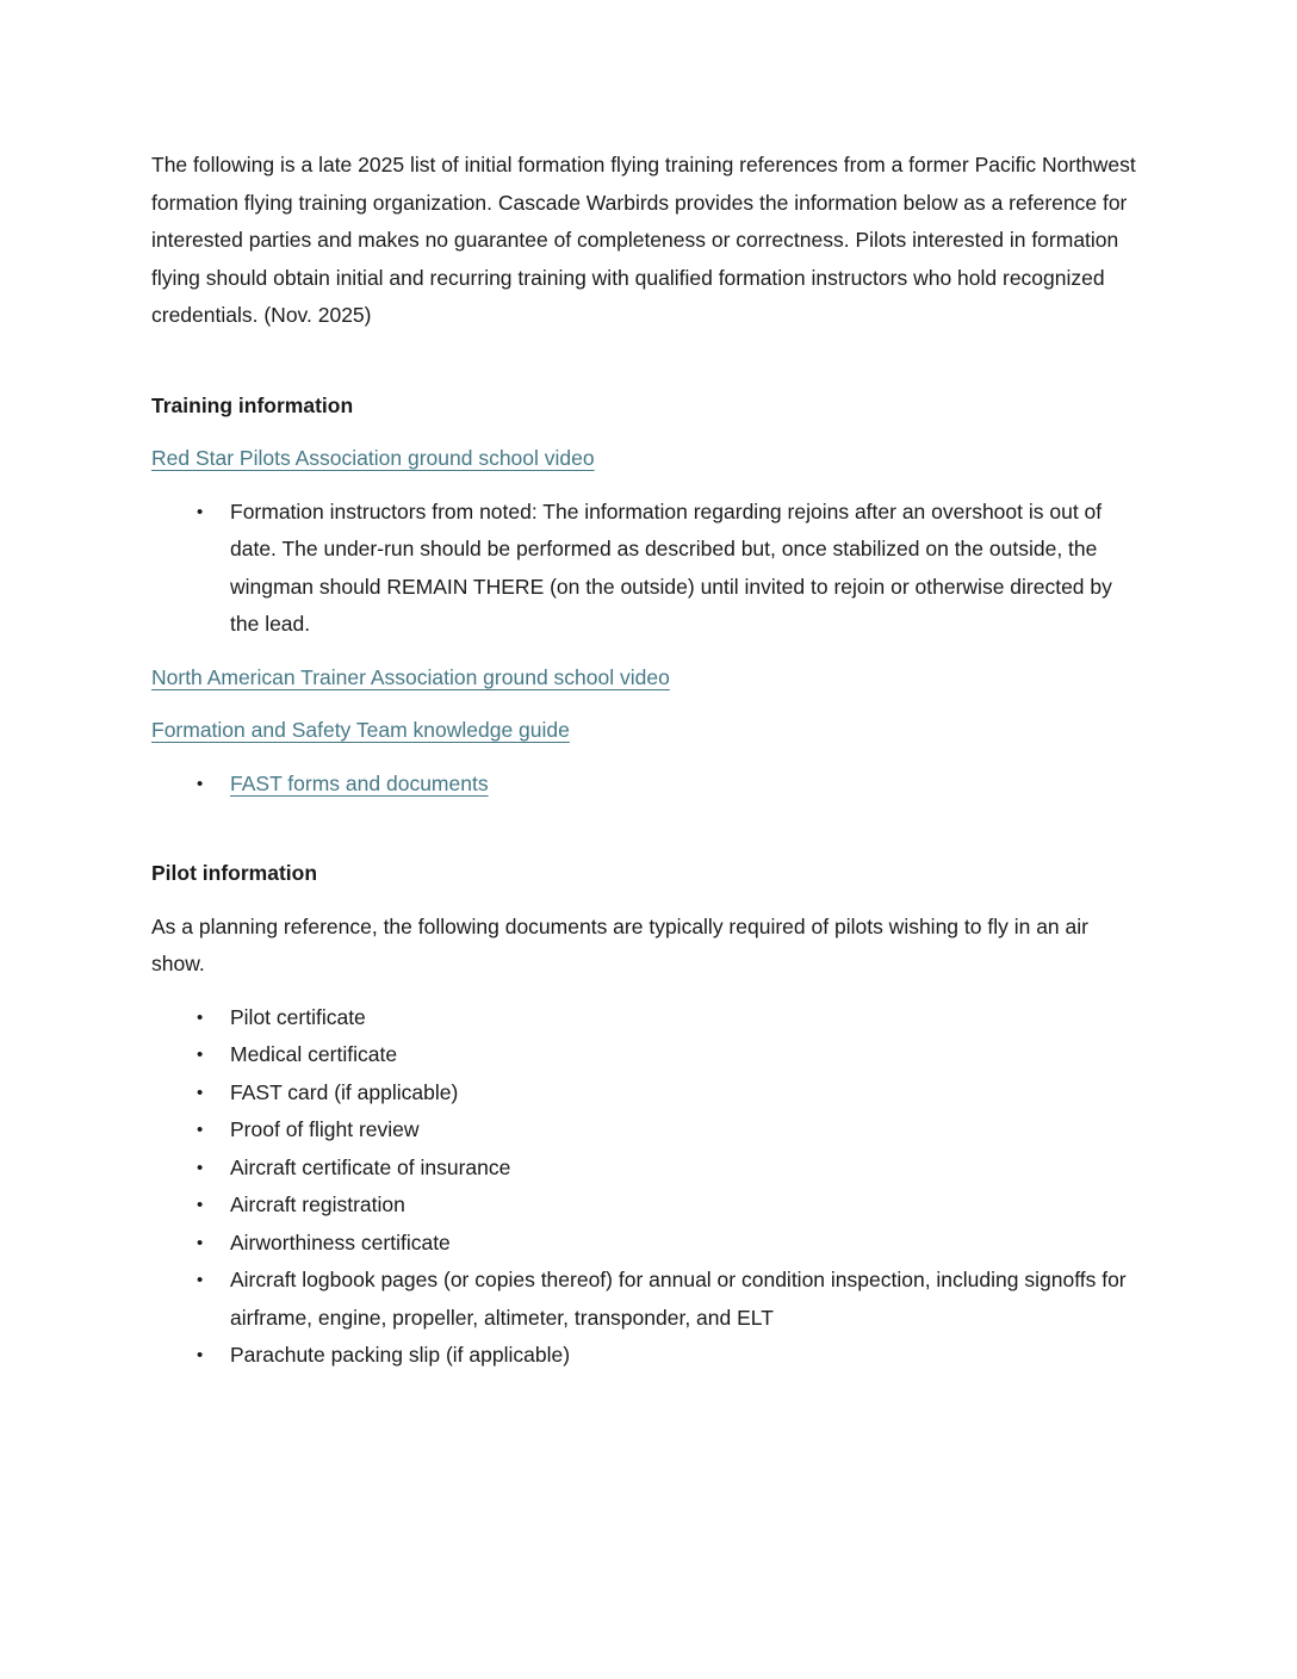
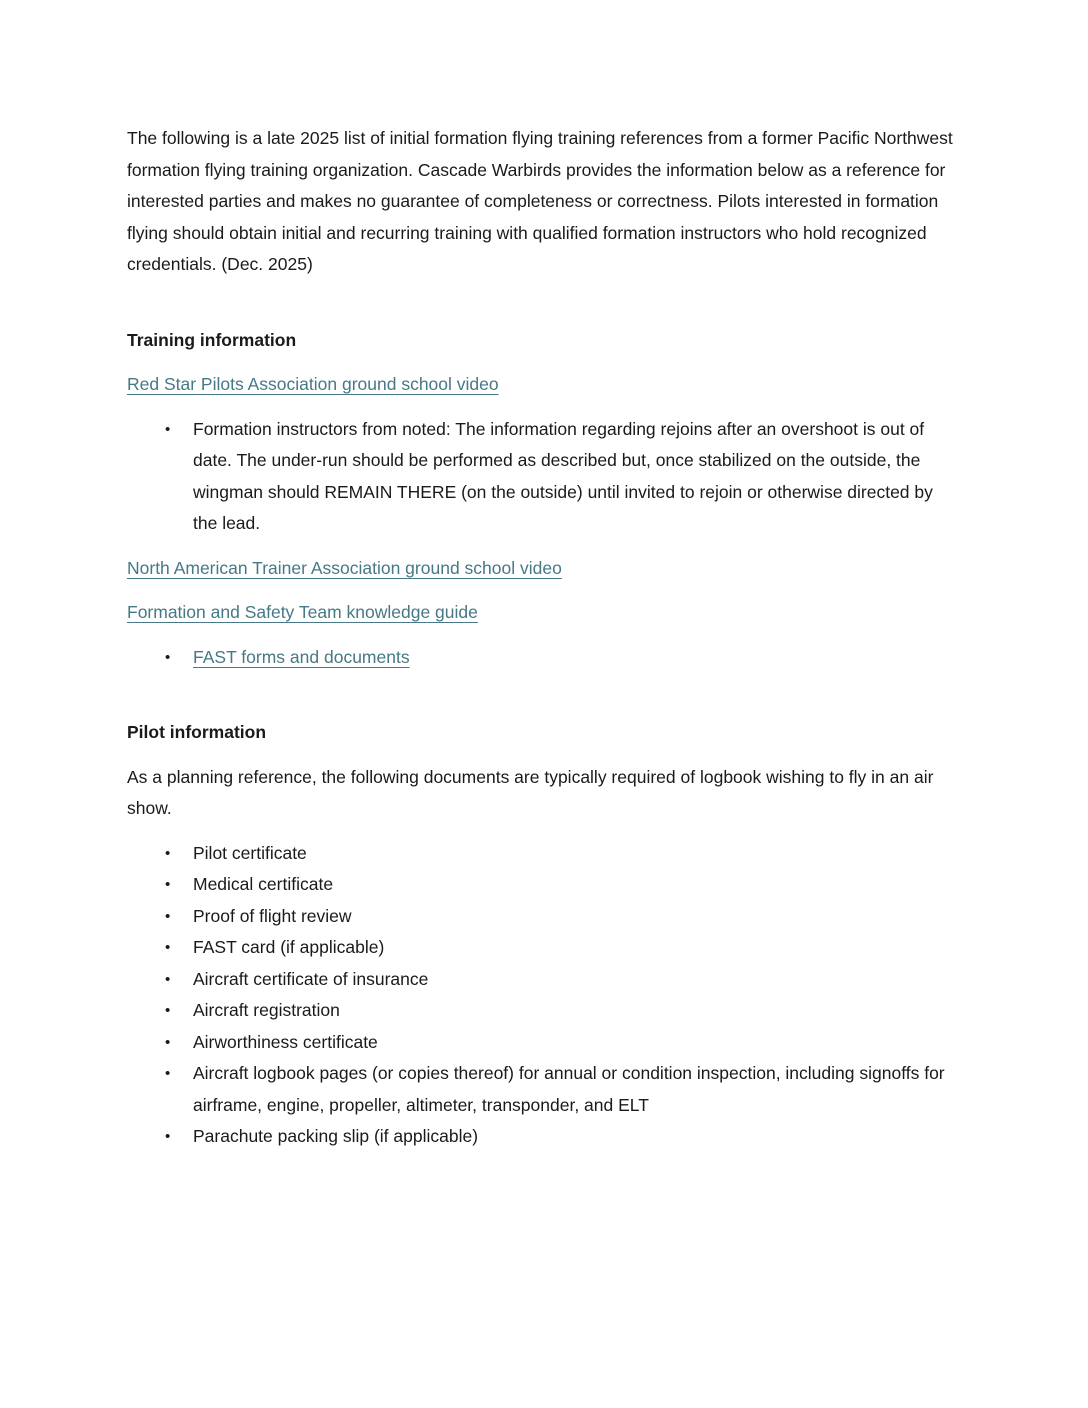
- The following is a late 2025 list of initial formation flying training references from a former Pacific Northwest formation flying training organization. Cascade Warbirds provides the information below as a reference for interested parties and makes no guarantee of completeness or correctness. Pilots interested in formation flying should obtain initial and recurring training with qualified formation instructors who hold recognized credentials. (Nov. 2025)
+ The following is a late 2025 list of initial formation flying training references from a former Pacific Northwest formation flying training organization. Cascade Warbirds provides the information below as a reference for interested parties and makes no guarantee of completeness or correctness. Pilots interested in formation flying should obtain initial and recurring training with qualified formation instructors who hold recognized credentials. (Dec. 2025)
  Training information
  Red Star Pilots Association ground school video
  •
  Formation instructors from noted: The information regarding rejoins after an overshoot is out of date. The under-run should be performed as described but, once stabilized on the outside, the wingman should REMAIN THERE (on the outside) until invited to rejoin or otherwise directed by the lead.
  North American Trainer Association ground school video
  Formation and Safety Team knowledge guide
  •
  FAST forms and documents
  Pilot information
- As a planning reference, the following documents are typically required of pilots wishing to fly in an air show.
+ As a planning reference, the following documents are typically required of logbook wishing to fly in an air show.
  •
  Pilot certificate
  •
  Medical certificate
  •
- FAST card (if applicable)
+ Proof of flight review
  •
- Proof of flight review
+ FAST card (if applicable)
  •
  Aircraft certificate of insurance
  •
  Aircraft registration
  •
  Airworthiness certificate
  •
  Aircraft logbook pages (or copies thereof) for annual or condition inspection, including signoffs for airframe, engine, propeller, altimeter, transponder, and ELT
  •
  Parachute packing slip (if applicable)
